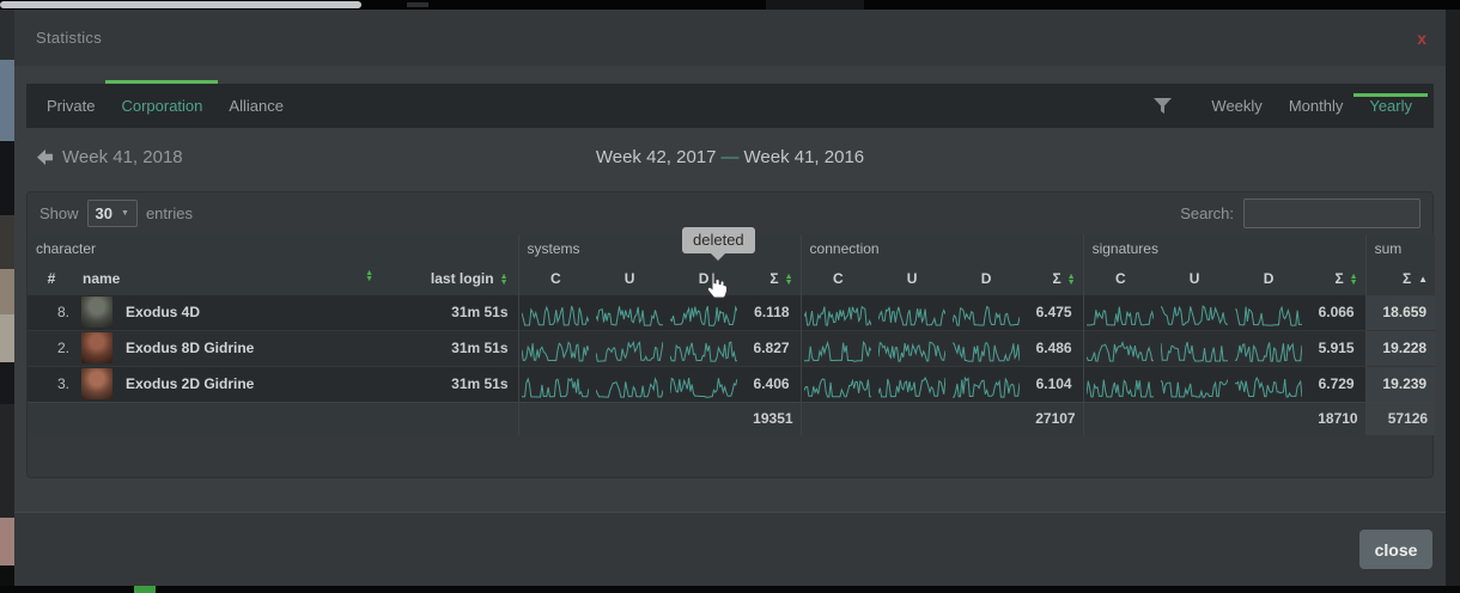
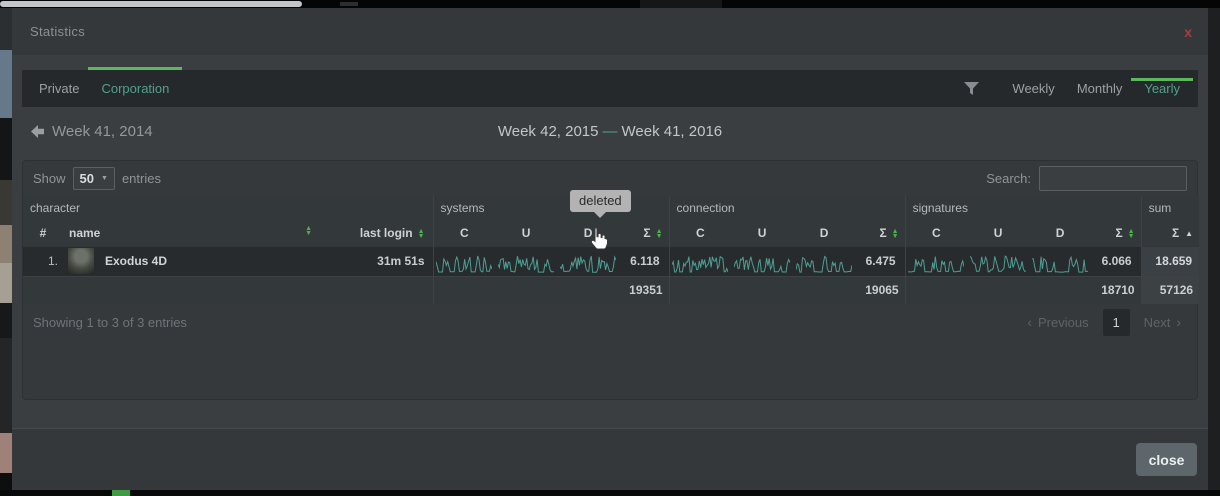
  Statistics
  x
  Private
  Corporation
- Alliance
  Weekly
  Monthly
  Yearly
- Week 41, 2018
+ Week 41, 2014
- Week 42, 2017 — Week 41, 2016
+ Week 42, 2015 — Week 41, 2016
  Show
- 30
+ 50
  entries
  Search:
  character	systems	connection	signatures	sum
  #	name	last login	C	U	D	Σ	C	U	D	Σ	C	U	D	Σ	Σ ▲
- 8.		Exodus 4D	31m 51s				6.118				6.475				6.066	18.659
+ 1.		Exodus 4D	31m 51s				6.118				6.475				6.066	18.659
- 2.		Exodus 8D Gidrine	31m 51s				6.827				6.486				5.915	19.228
- 3.		Exodus 2D Gidrine	31m 51s				6.406				6.104				6.729	19.239
- 	19351	27107	18710	57126
+ 	19351	19065	18710	57126
+ Showing 1 to 3 of 3 entries
+ ‹ Previous
+ 1
+ Next ›
  close
  deleted
